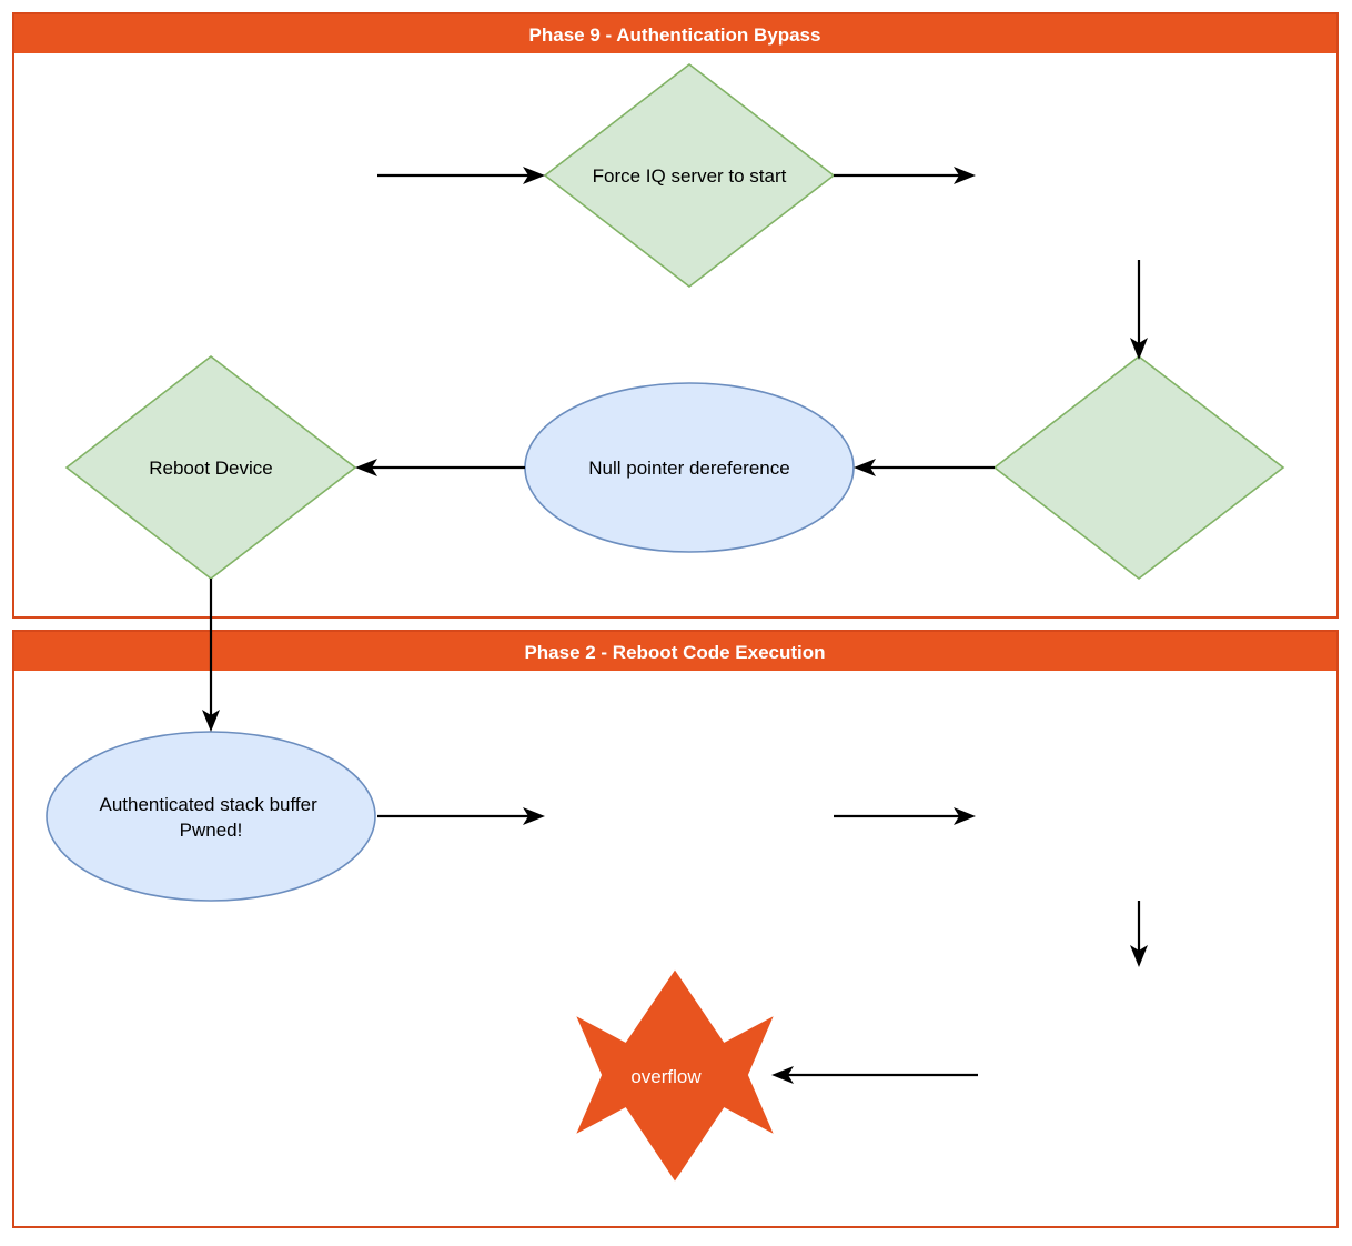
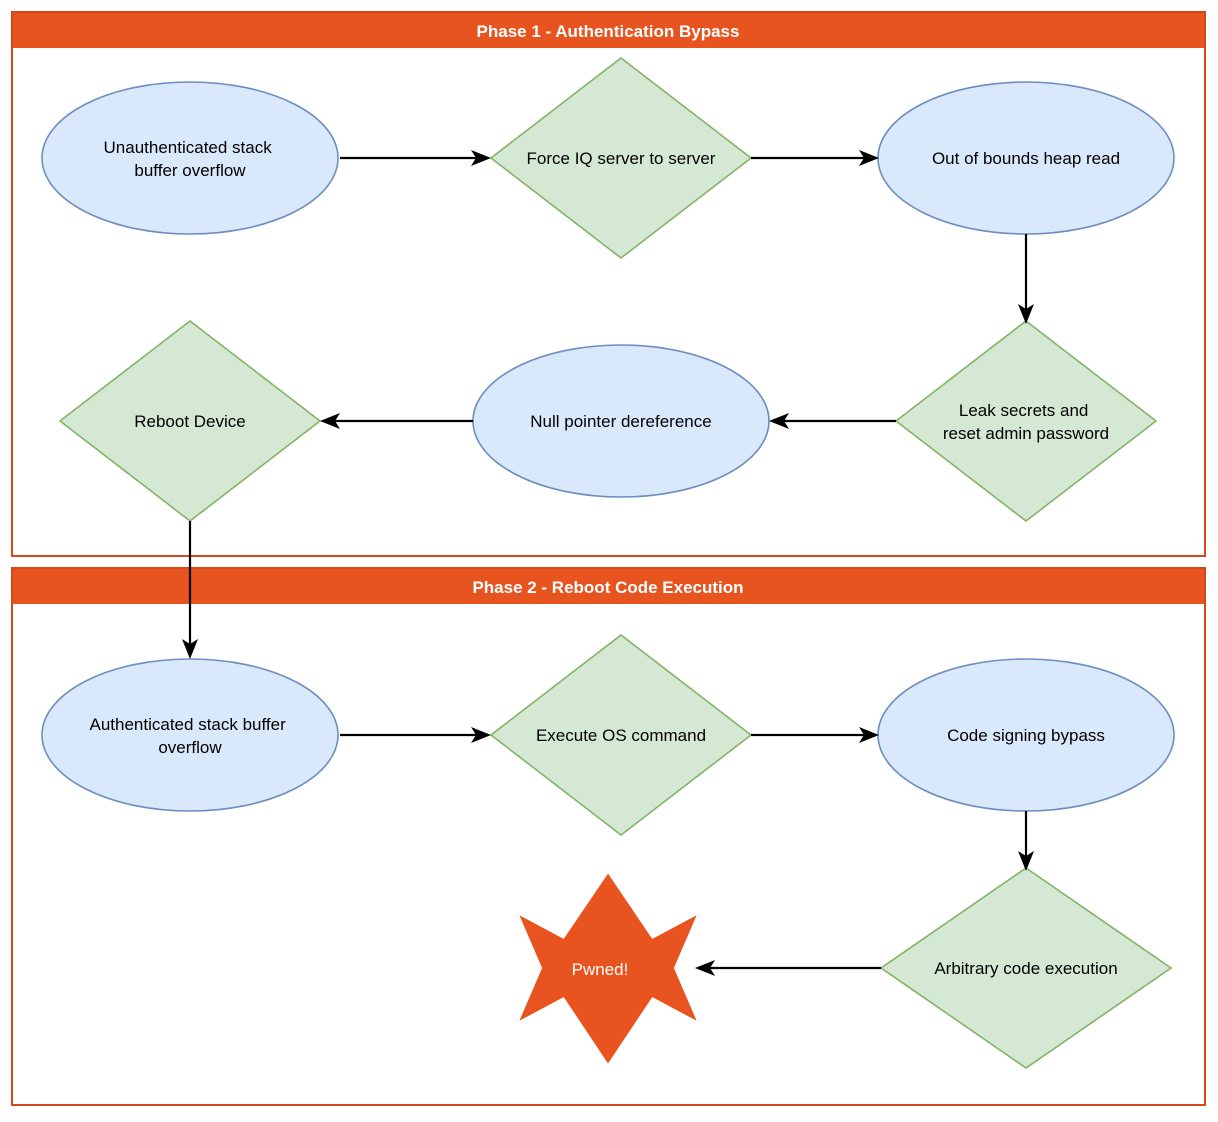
- Phase 9 - Authentication Bypass
+ Phase 1 - Authentication Bypass
  Phase 2 - Reboot Code Execution
+ Unauthenticated stack buffer overflow
- Force IQ server to start
+ Force IQ server to server
+ Out of bounds heap read
+ Leak secrets and reset admin password
  Null pointer dereference
  Reboot Device
- Authenticated stack buffer Pwned!
+ Authenticated stack buffer overflow
+ Execute OS command
+ Code signing bypass
+ Arbitrary code execution
- overflow
+ Pwned!
